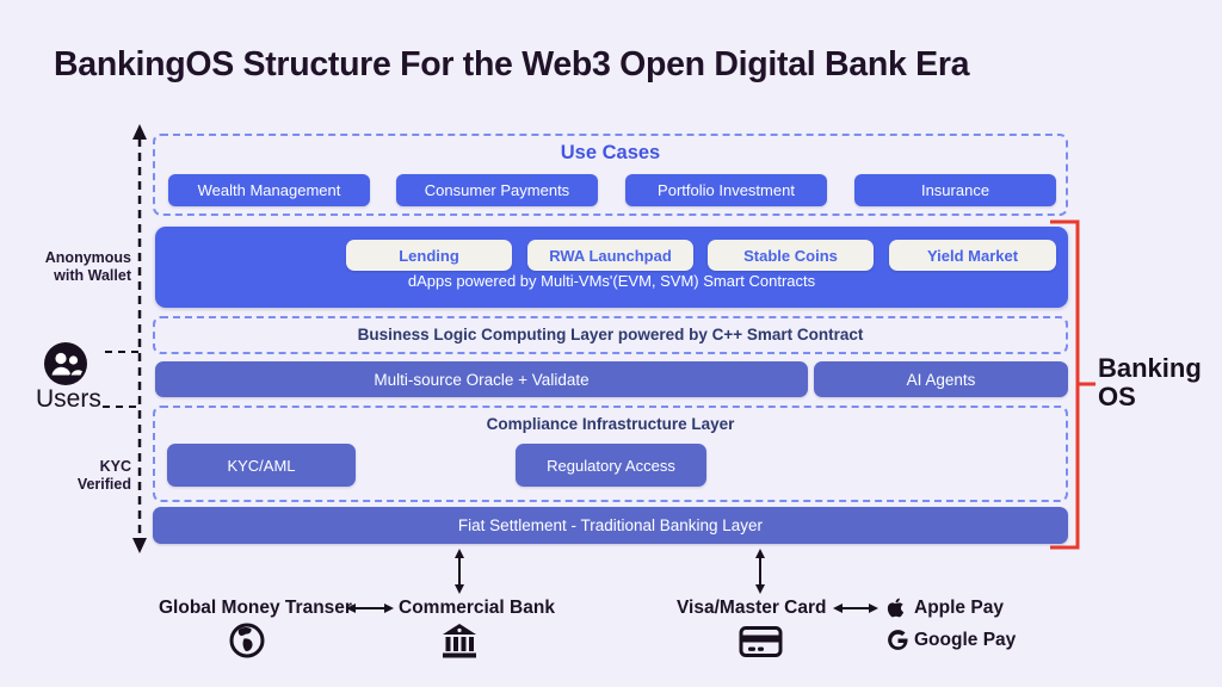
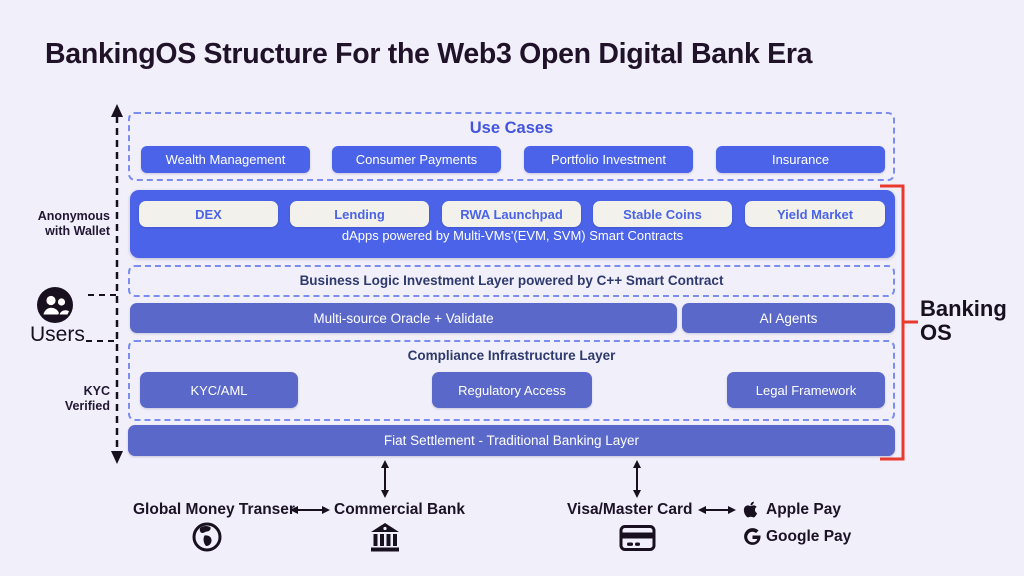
  BankingOS Structure For the Web3 Open Digital Bank Era
  Anonymous
  with Wallet
  Users
  KYC
  Verified
  Use Cases
  Wealth Management
  Consumer Payments
  Portfolio Investment
  Insurance
+ DEX
  Lending
  RWA Launchpad
  Stable Coins
  Yield Market
  dApps powered by Multi-VMs'(EVM, SVM) Smart Contracts
- Business Logic Computing Layer powered by C++ Smart Contract
+ Business Logic Investment Layer powered by C++ Smart Contract
  Multi-source Oracle + Validate
  AI Agents
  Compliance Infrastructure Layer
  KYC/AML
  Regulatory Access
+ Legal Framework
  Fiat Settlement - Traditional Banking Layer
  Banking
  OS
  Global Money Transe
  Commercial Bank
  Visa/Master Card
  Apple Pay
  Google Pay
